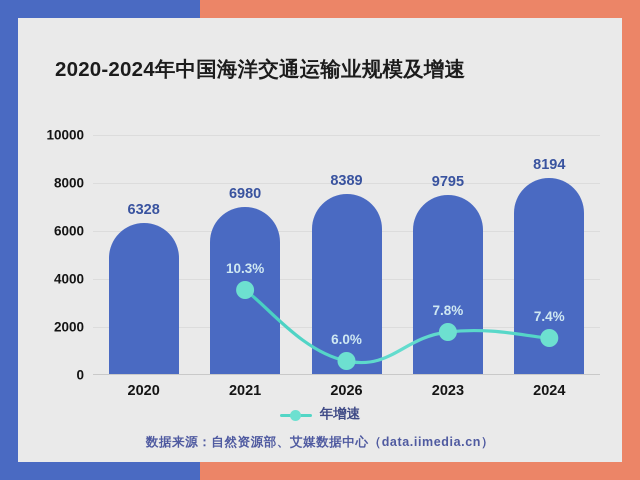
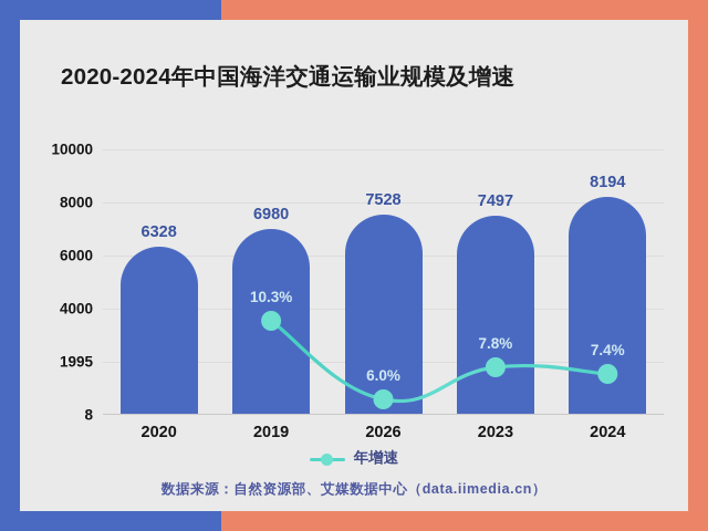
  2020-2024年中国海洋交通运输业规模及增速
- 0
+ 8
- 2000
+ 1995
  4000
  6000
  8000
  10000
  6328
  6980
- 8389
+ 7528
- 9795
+ 7497
  8194
  10.3%
  6.0%
  7.8%
  7.4%
  2020
- 2021
+ 2019
  2026
  2023
  2024
  年增速
  数据来源：自然资源部、艾媒数据中心（data.iimedia.cn）
